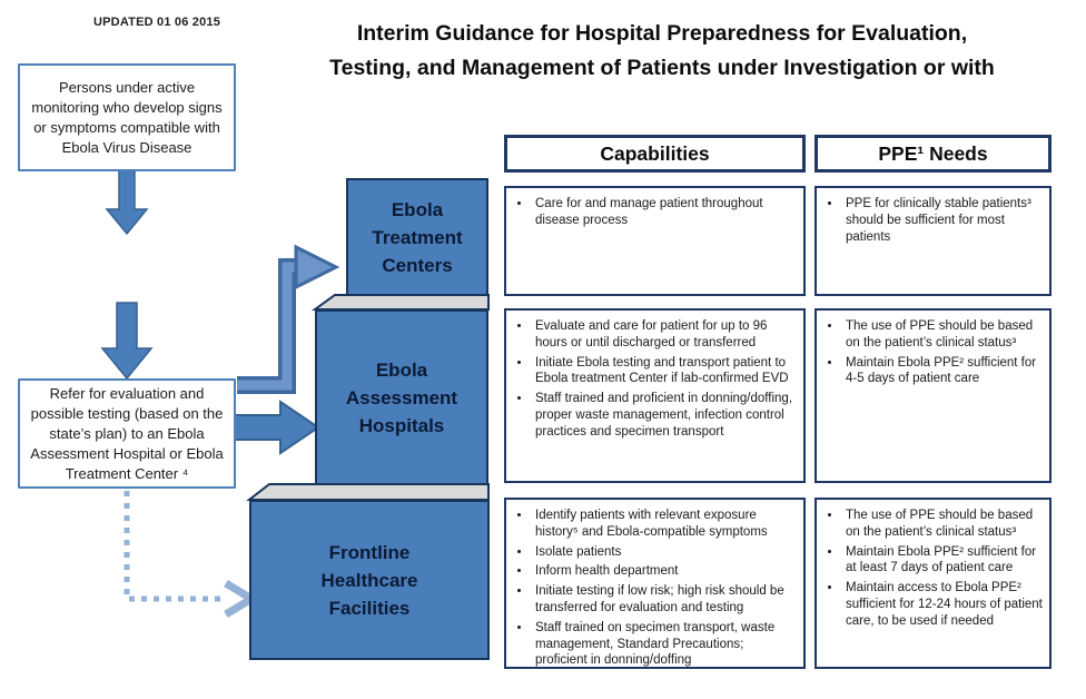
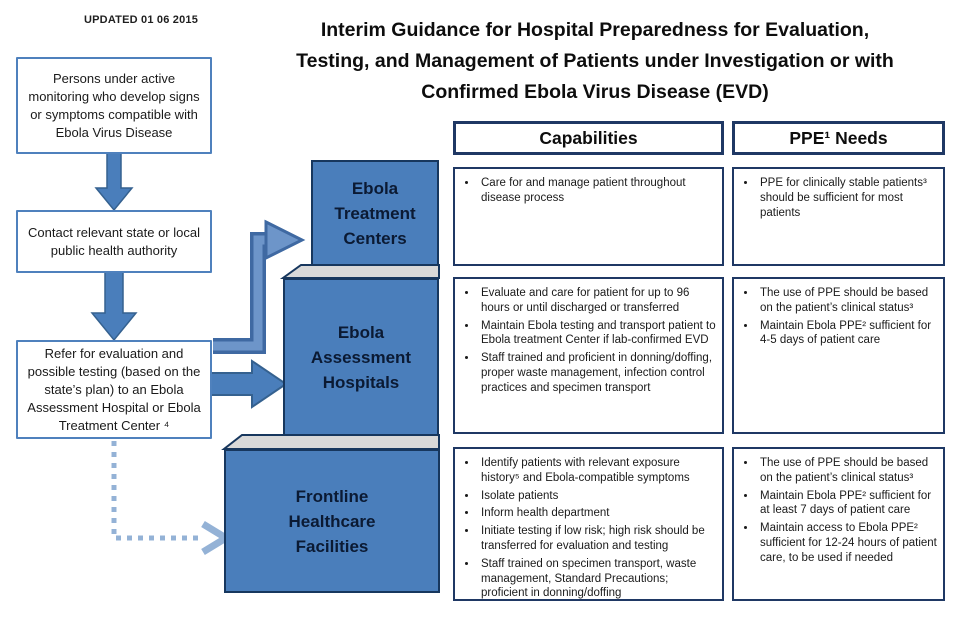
  UPDATED 01 06 2015
  Interim Guidance for Hospital Preparedness for Evaluation,
  Testing, and Management of Patients under Investigation or with
+ Confirmed Ebola Virus Disease (EVD)
  Persons under active monitoring who develop signs or symptoms compatible with Ebola Virus Disease
+ Contact relevant state or local public health authority
  Refer for evaluation and possible testing (based on the state’s plan) to an Ebola Assessment Hospital or Ebola Treatment Center ⁴
  Ebola Treatment Centers
  Ebola Assessment Hospitals
  Frontline Healthcare Facilities
  Capabilities
  PPE¹ Needs
  Care for and manage patient throughout disease process
  PPE for clinically stable patients³ should be sufficient for most patients
  Evaluate and care for patient for up to 96 hours or until discharged or transferred
- Initiate Ebola testing and transport patient to Ebola treatment Center if lab-confirmed EVD
+ Maintain Ebola testing and transport patient to Ebola treatment Center if lab-confirmed EVD
  Staff trained and proficient in donning/doffing, proper waste management, infection control practices and specimen transport
  The use of PPE should be based on the patient’s clinical status³
  Maintain Ebola PPE² sufficient for 4-5 days of patient care
  Identify patients with relevant exposure history⁵ and Ebola-compatible symptoms
  Isolate patients
  Inform health department
  Initiate testing if low risk; high risk should be transferred for evaluation and testing
  Staff trained on specimen transport, waste management, Standard Precautions; proficient in donning/doffing
  The use of PPE should be based on the patient’s clinical status³
  Maintain Ebola PPE² sufficient for at least 7 days of patient care
  Maintain access to Ebola PPE² sufficient for 12-24 hours of patient care, to be used if needed
